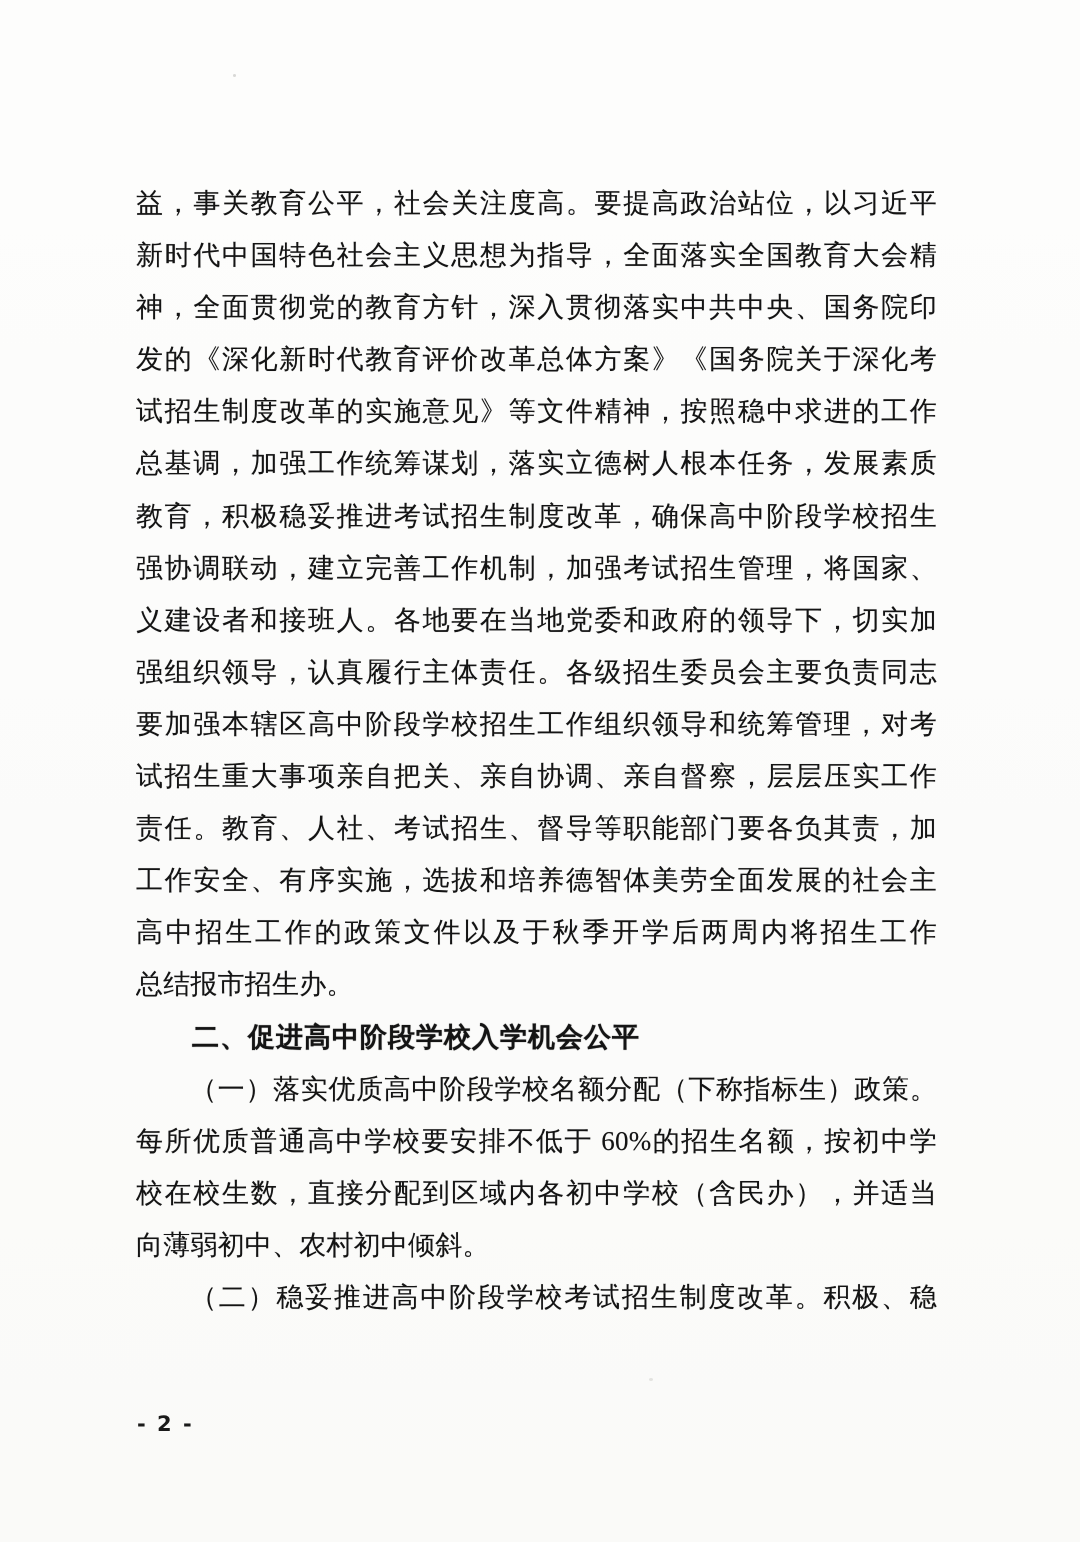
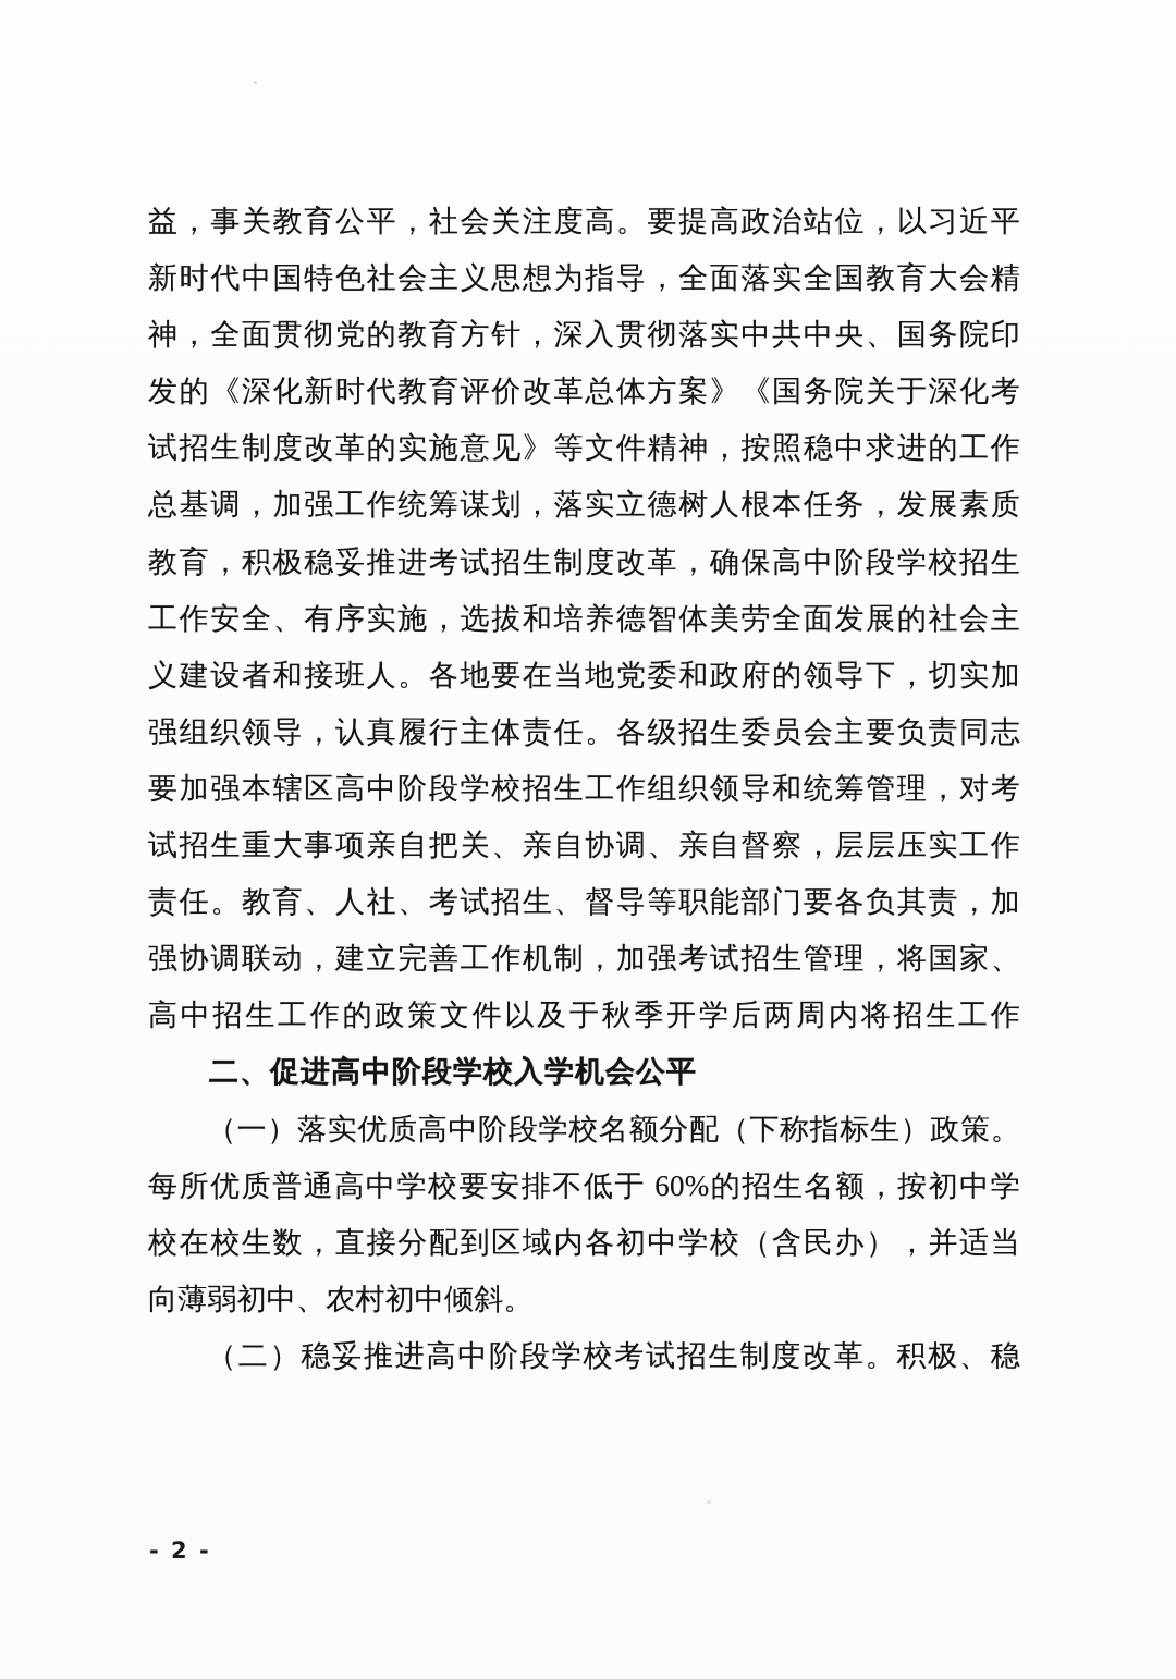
  益，事关教育公平，社会关注度高。要提高政治站位，以习近平
  新时代中国特色社会主义思想为指导，全面落实全国教育大会精
  神，全面贯彻党的教育方针，深入贯彻落实中共中央、国务院印
  发的《深化新时代教育评价改革总体方案》《国务院关于深化考
  试招生制度改革的实施意见》等文件精神，按照稳中求进的工作
  总基调，加强工作统筹谋划，落实立德树人根本任务，发展素质
  教育，积极稳妥推进考试招生制度改革，确保高中阶段学校招生
- 强协调联动，建立完善工作机制，加强考试招生管理，将国家、
+ 工作安全、有序实施，选拔和培养德智体美劳全面发展的社会主
  义建设者和接班人。各地要在当地党委和政府的领导下，切实加
  强组织领导，认真履行主体责任。各级招生委员会主要负责同志
  要加强本辖区高中阶段学校招生工作组织领导和统筹管理，对考
  试招生重大事项亲自把关、亲自协调、亲自督察，层层压实工作
  责任。教育、人社、考试招生、督导等职能部门要各负其责，加
- 工作安全、有序实施，选拔和培养德智体美劳全面发展的社会主
+ 强协调联动，建立完善工作机制，加强考试招生管理，将国家、
  高中招生工作的政策文件以及于秋季开学后两周内将招生工作
- 总结报市招生办。
  二、促进高中阶段学校入学机会公平
  （一）落实优质高中阶段学校名额分配（下称指标生）政策。
  每所优质普通高中学校要安排不低于 60%的招生名额，按初中学
  校在校生数，直接分配到区域内各初中学校（含民办），并适当
  向薄弱初中、农村初中倾斜。
  （二）稳妥推进高中阶段学校考试招生制度改革。积极、稳
  - 2 -
